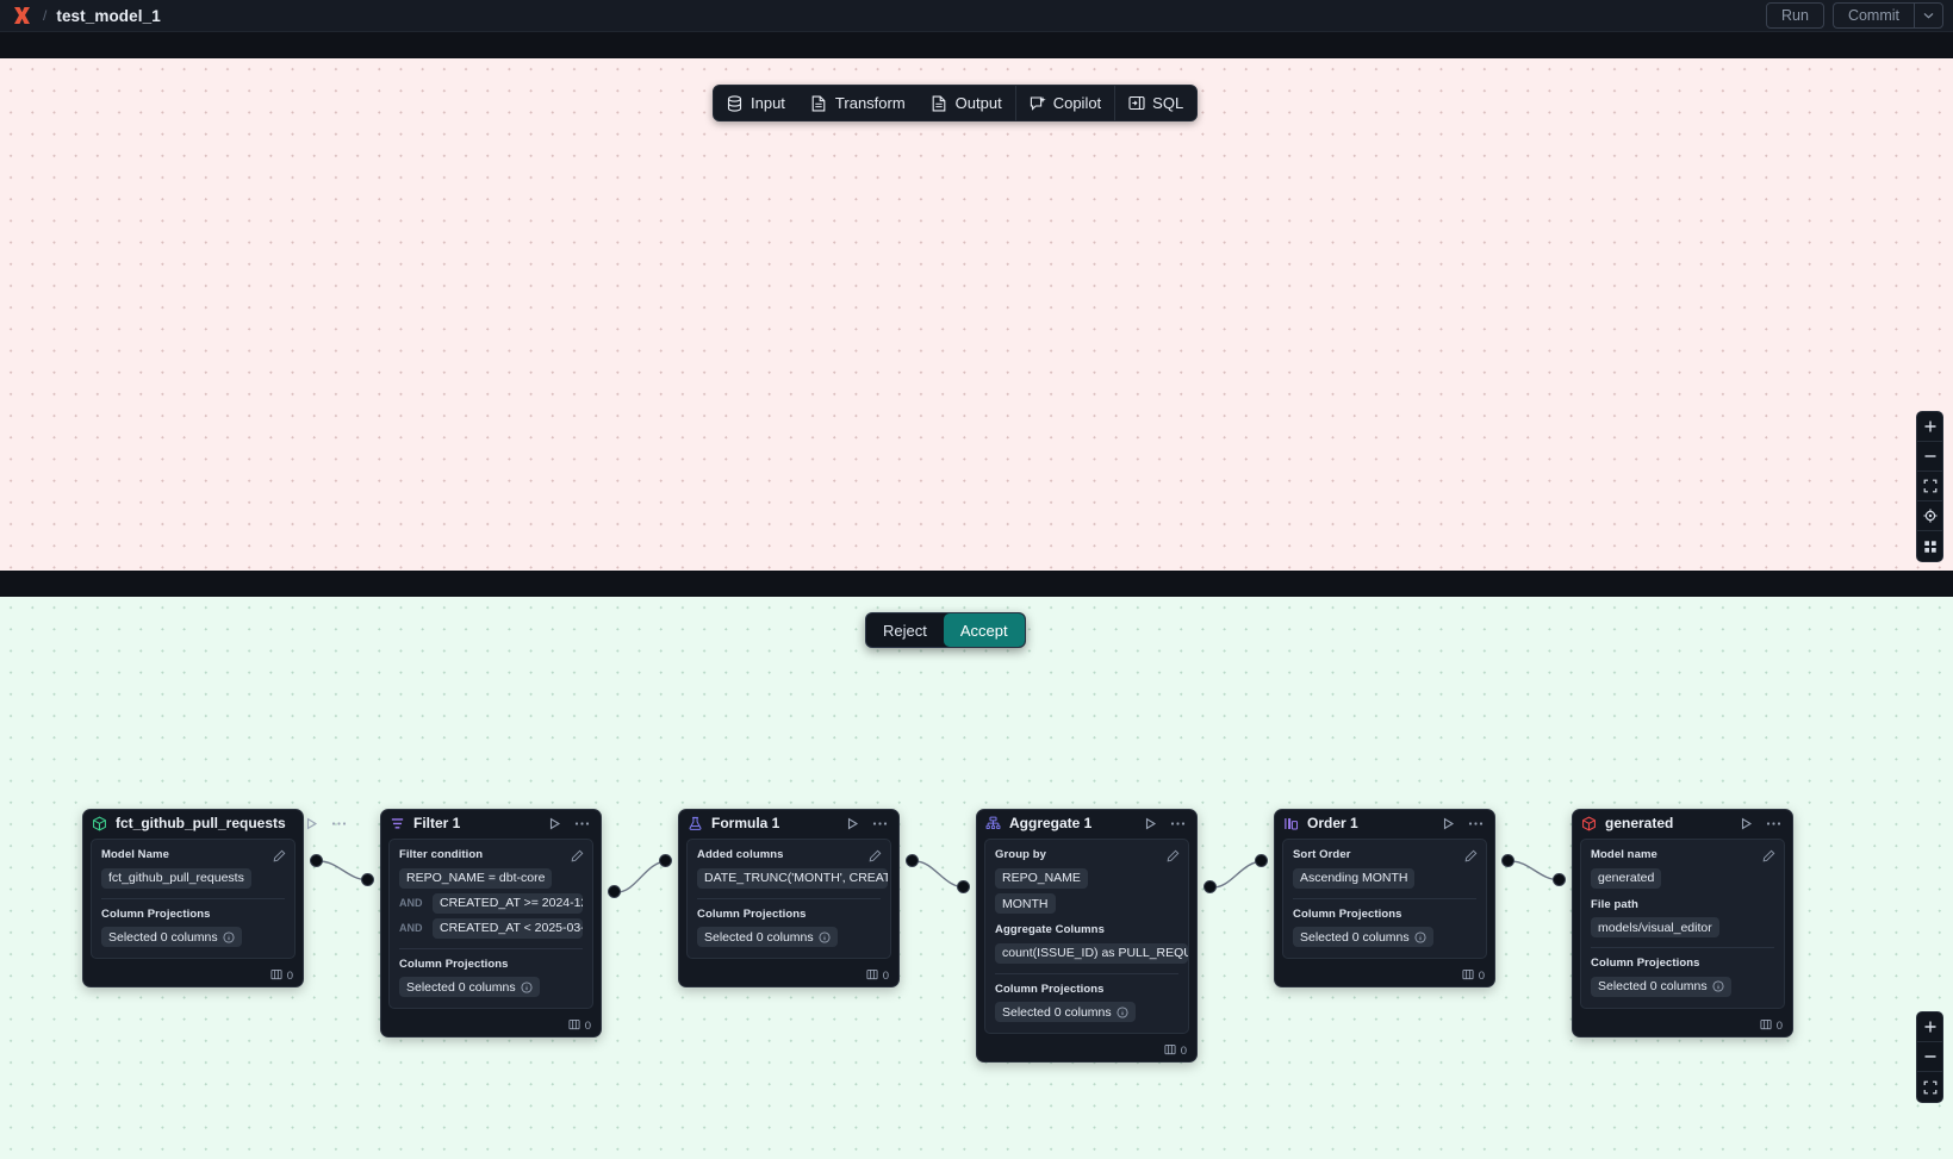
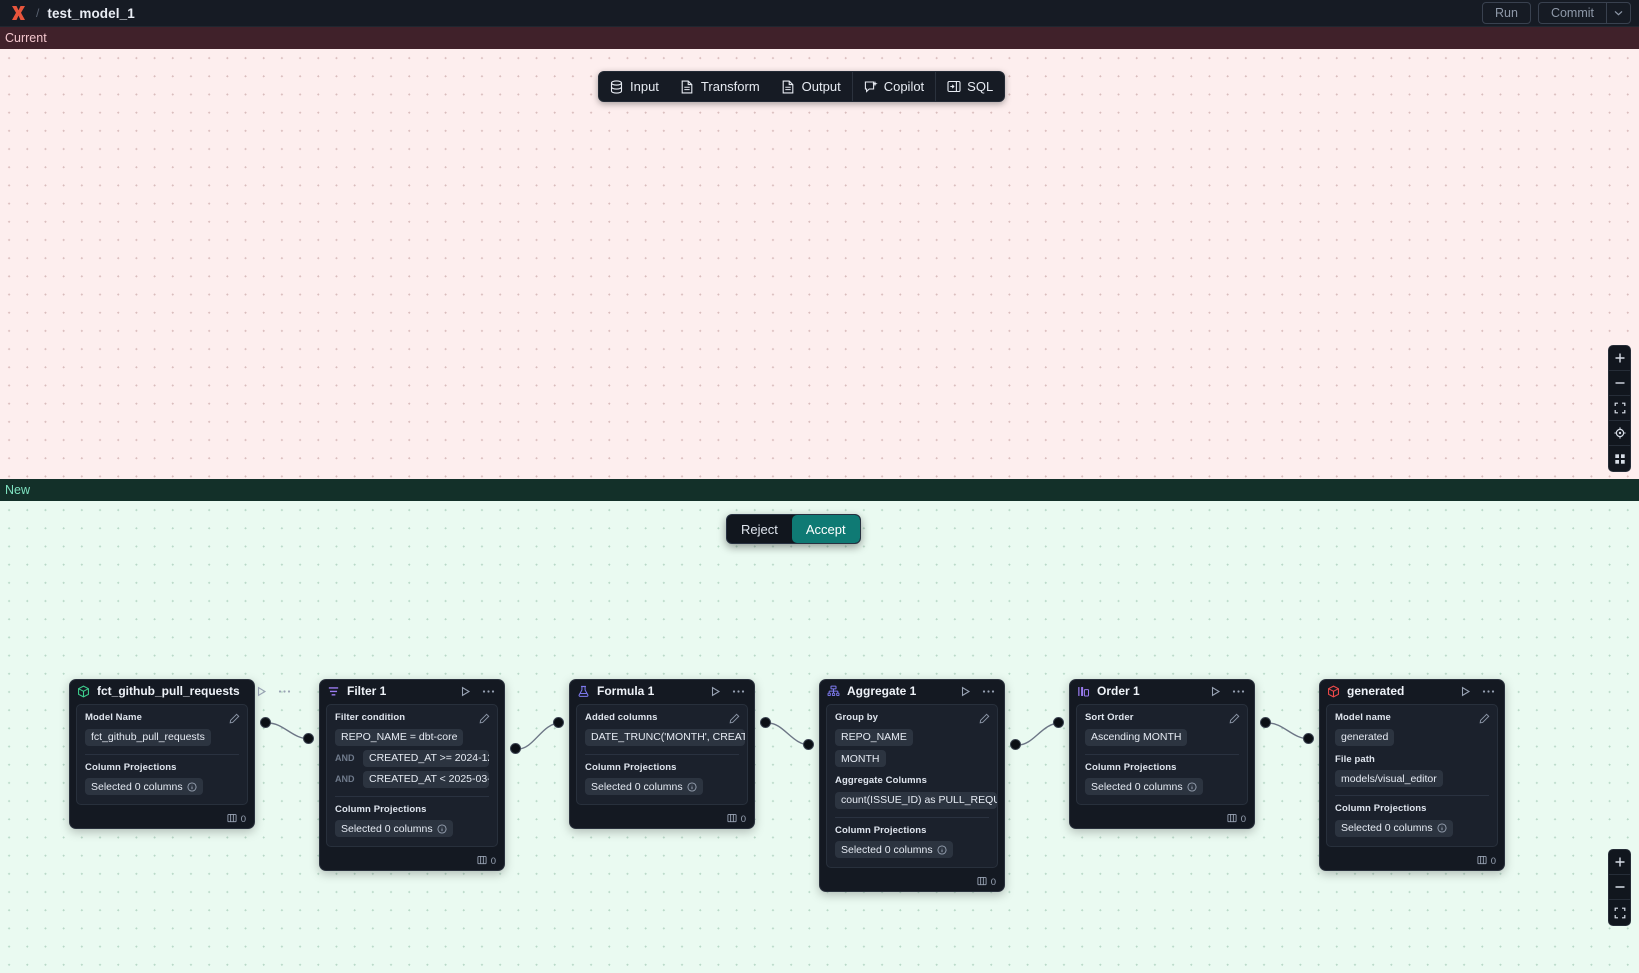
  /
  test_model_1
  Run
  Commit
+ Current
+ New
  fct_github_pull_requests
  Model Name
  fct_github_pull_requests
  Column Projections
  Selected 0 columns
  0
  Filter 1
  Filter condition
  REPO_NAME = dbt-core
  AND
  CREATED_AT >= 2024-1
  AND
  CREATED_AT < 2025-03-
  Column Projections
  Selected 0 columns
  0
  Formula 1
  Added columns
  DATE_TRUNC('MONTH', CREAT
  Column Projections
  Selected 0 columns
  0
  Aggregate 1
  Group by
  REPO_NAME
  MONTH
  Aggregate Columns
  count(ISSUE_ID) as PULL_REQ
  Column Projections
  Selected 0 columns
  0
  Order 1
  Sort Order
  Ascending MONTH
  Column Projections
  Selected 0 columns
  0
  generated
  Model name
  generated
  File path
  models/visual_editor
  Column Projections
  Selected 0 columns
  0
  Input
  Transform
  Output
  Copilot
  SQL
  Reject
  Accept
